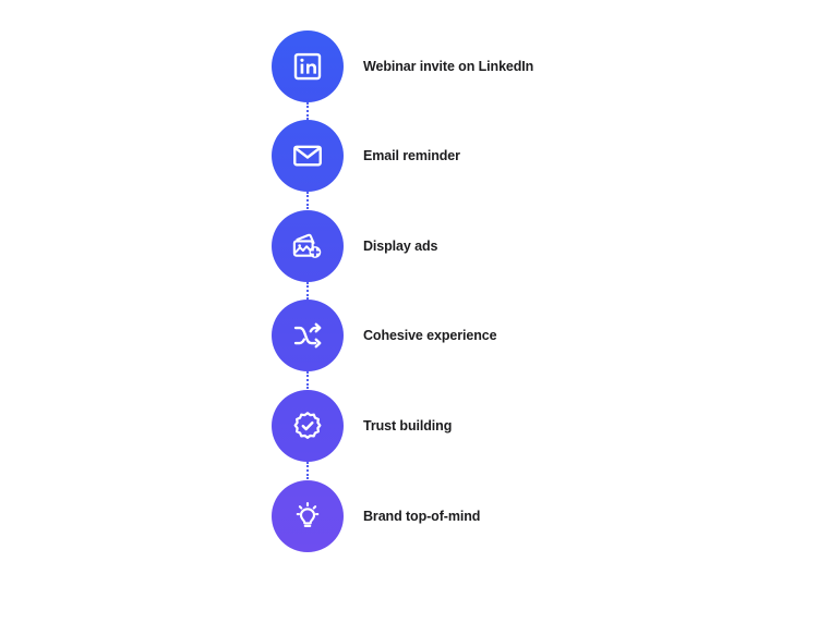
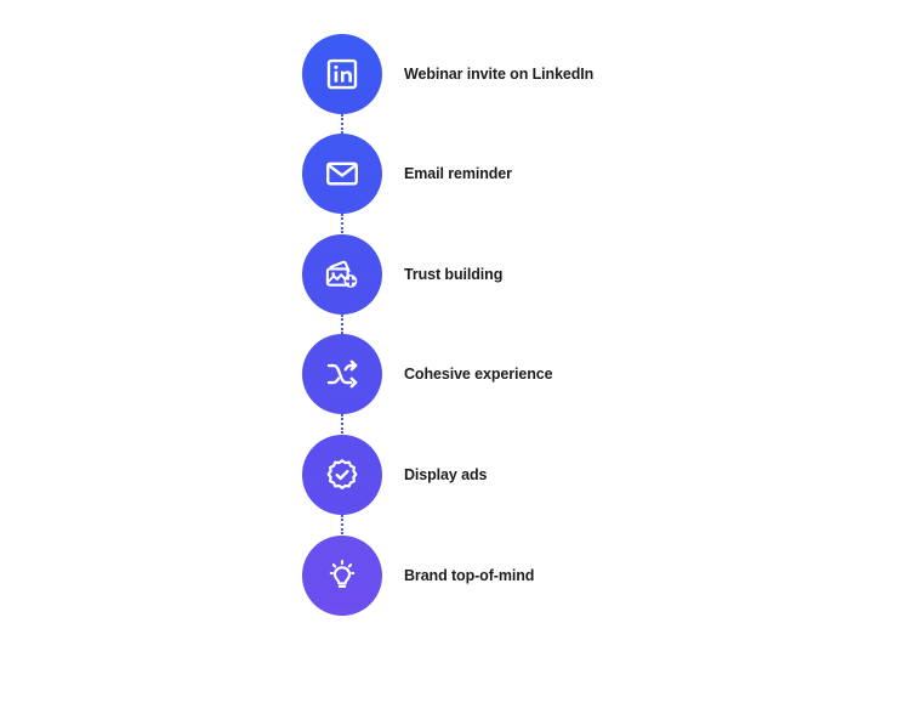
  Webinar invite on LinkedIn
  Email reminder
- Display ads
+ Trust building
  Cohesive experience
- Trust building
+ Display ads
  Brand top-of-mind
